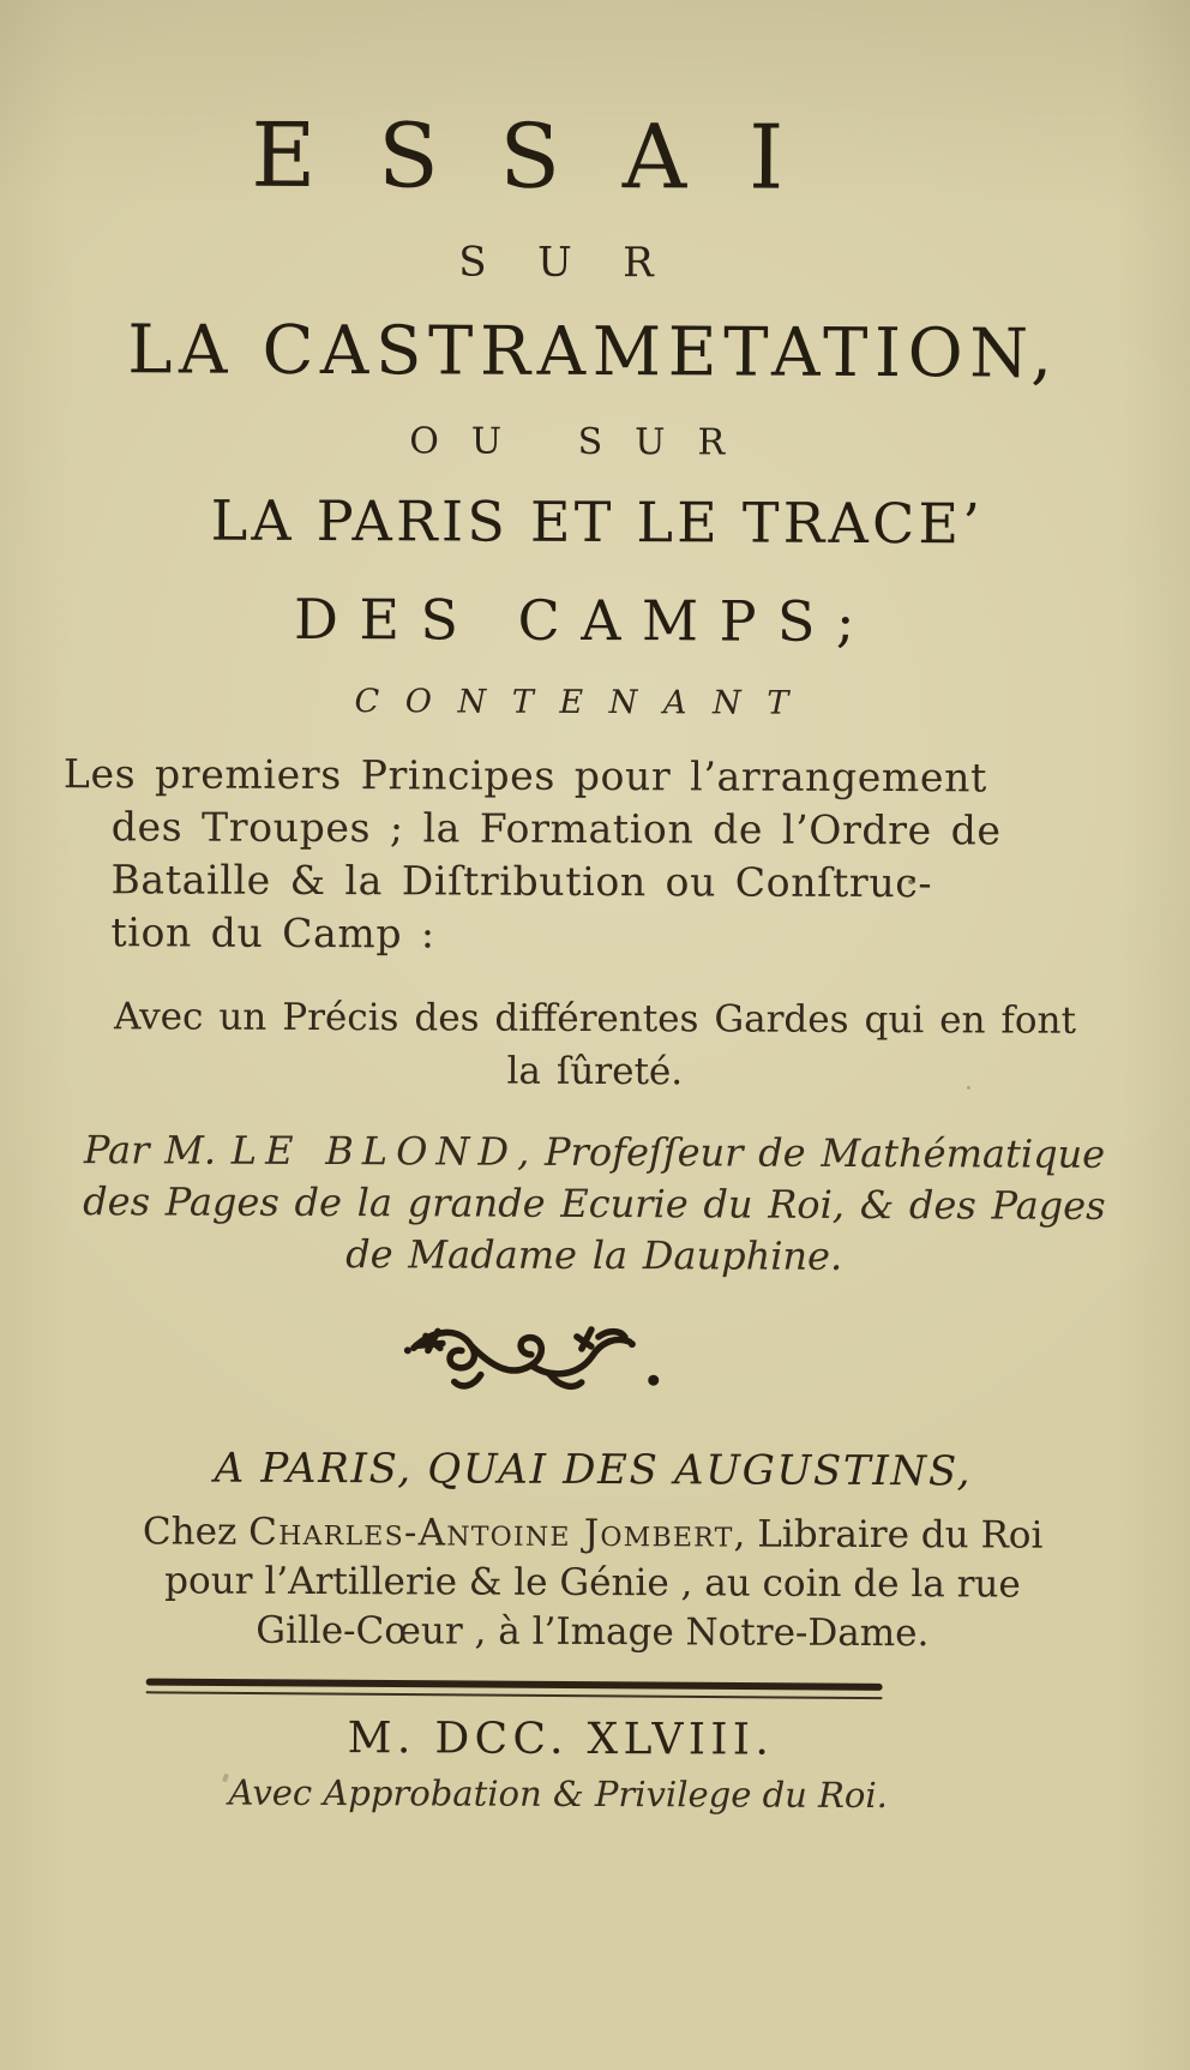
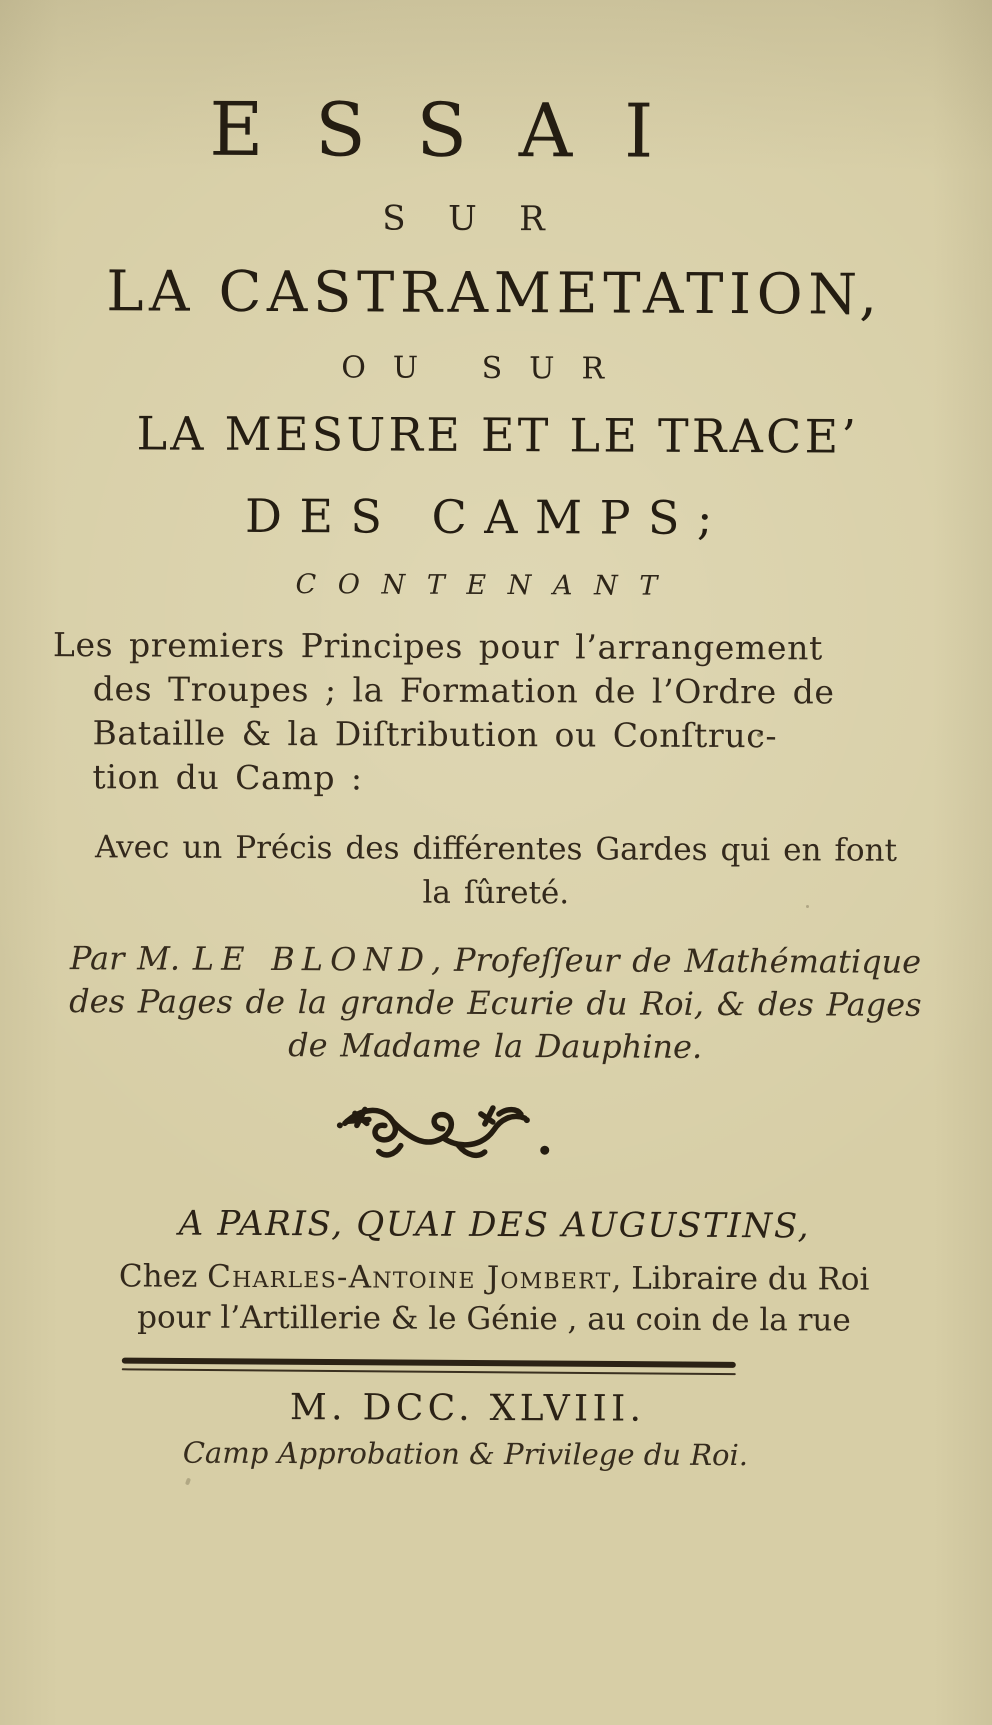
  ESSAI
  SUR
  LA CASTRAMETATION,
  OU SUR
- LA PARIS ET LE TRACE’
+ LA MESURE ET LE TRACE’
  DES CAMPS;
  CONTENANT
  Les premiers Principes pour l’arrangement
  des Troupes ; la Formation de l’Ordre de
  Bataille & la Diſtribution ou Conſtruc-
  tion du Camp :
  Avec un Précis des différentes Gardes qui en font
  la ſûreté.
  Par M. LE BLOND, Profeſſeur de Mathématique
  des Pages de la grande Ecurie du Roi, & des Pages
  de Madame la Dauphine.
  A PARIS, QUAI DES AUGUSTINS,
  Chez Charles-Antoine Jombert, Libraire du Roi
  pour l’Artillerie & le Génie , au coin de la rue
- Gille-Cœur , à l’Image Notre-Dame.
  M. DCC. XLVIII.
- Avec Approbation & Privilege du Roi.
+ Camp Approbation & Privilege du Roi.
